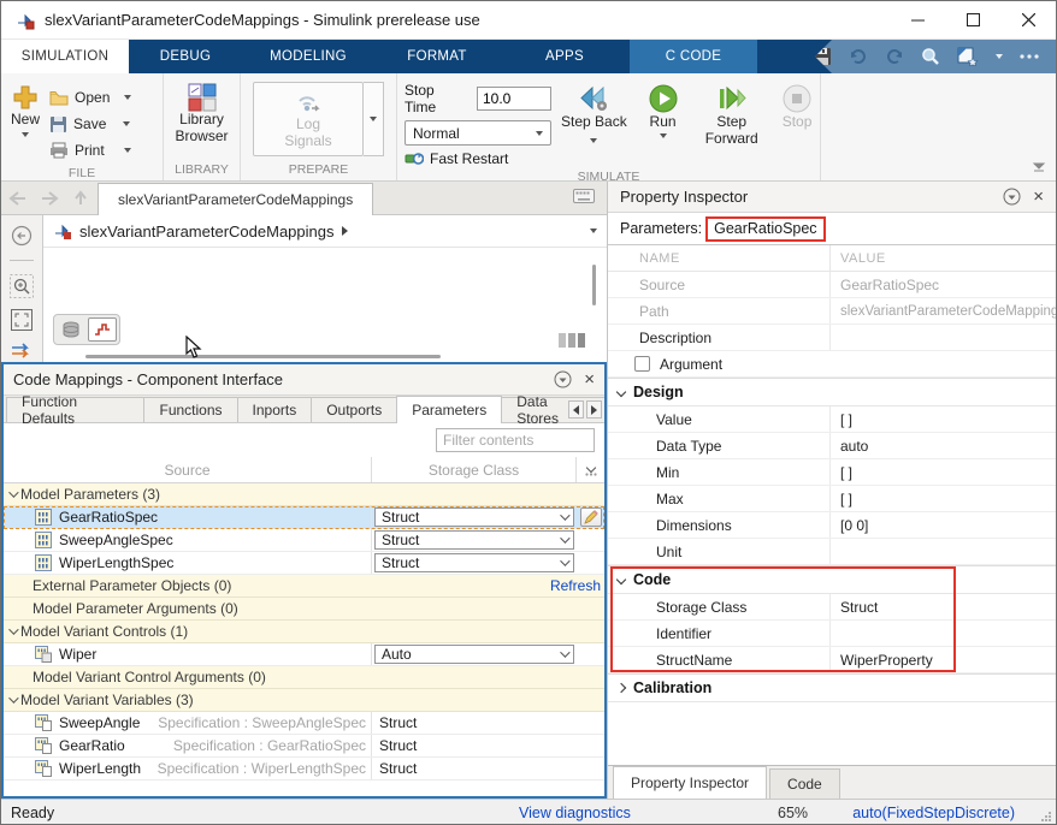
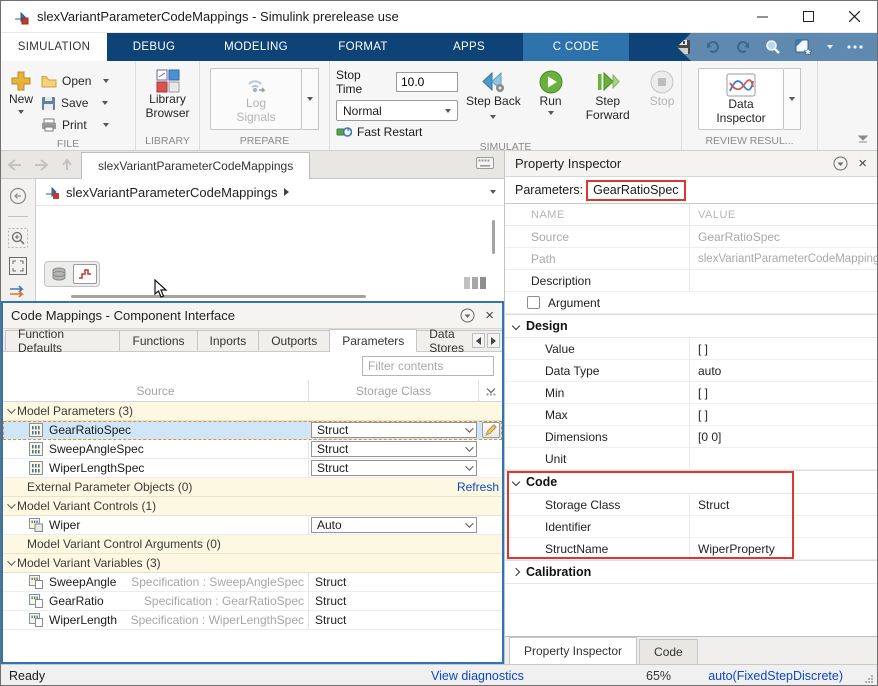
  slexVariantParameterCodeMappings - Simulink prerelease use
  SIMULATION
  DEBUG
  MODELING
  FORMAT
  APPS
  C CODE
  New
  Open
  Save
  Print
  FILE
  Library Browser
  LIBRARY
  Log Signals
  PREPARE
  Stop Time
  10.0
  Normal
  Fast Restart
  Step Back
  Run
  Step
  Forward
  Stop
  SIMULATE
+ Data
+ Inspector
+ REVIEW RESUL...
  slexVariantParameterCodeMappings
  slexVariantParameterCodeMappings
  Code Mappings - Component Interface
  ×
  Function Defaults
  Functions
  Inports
  Outports
  Parameters
  Data Stores
  Filter contents
  Source
  Storage Class
  Model Parameters (3)
  GearRatioSpec
  Struct
  SweepAngleSpec
  Struct
  WiperLengthSpec
  Struct
  External Parameter Objects (0)
  Refresh
- Model Parameter Arguments (0)
  Model Variant Controls (1)
  Wiper
  Auto
  Model Variant Control Arguments (0)
  Model Variant Variables (3)
  SweepAngle
  Specification : SweepAngleSpec
  Struct
  GearRatio
  Specification : GearRatioSpec
  Struct
  WiperLength
  Specification : WiperLengthSpec
  Struct
  Property Inspector
  ×
  Parameters:
  GearRatioSpec
  NAME
  VALUE
  Source
  GearRatioSpec
  Path
  slexVariantParameterCodeMapping
  Description
  Argument
  Design
  Value
  [ ]
  Data Type
  auto
  Min
  [ ]
  Max
  [ ]
  Dimensions
  [0 0]
  Unit
  Code
  Storage Class
  Struct
  Identifier
  StructName
  WiperProperty
  Calibration
  Property Inspector
  Code
  Ready
  View diagnostics
  65%
  auto(FixedStepDiscrete)
